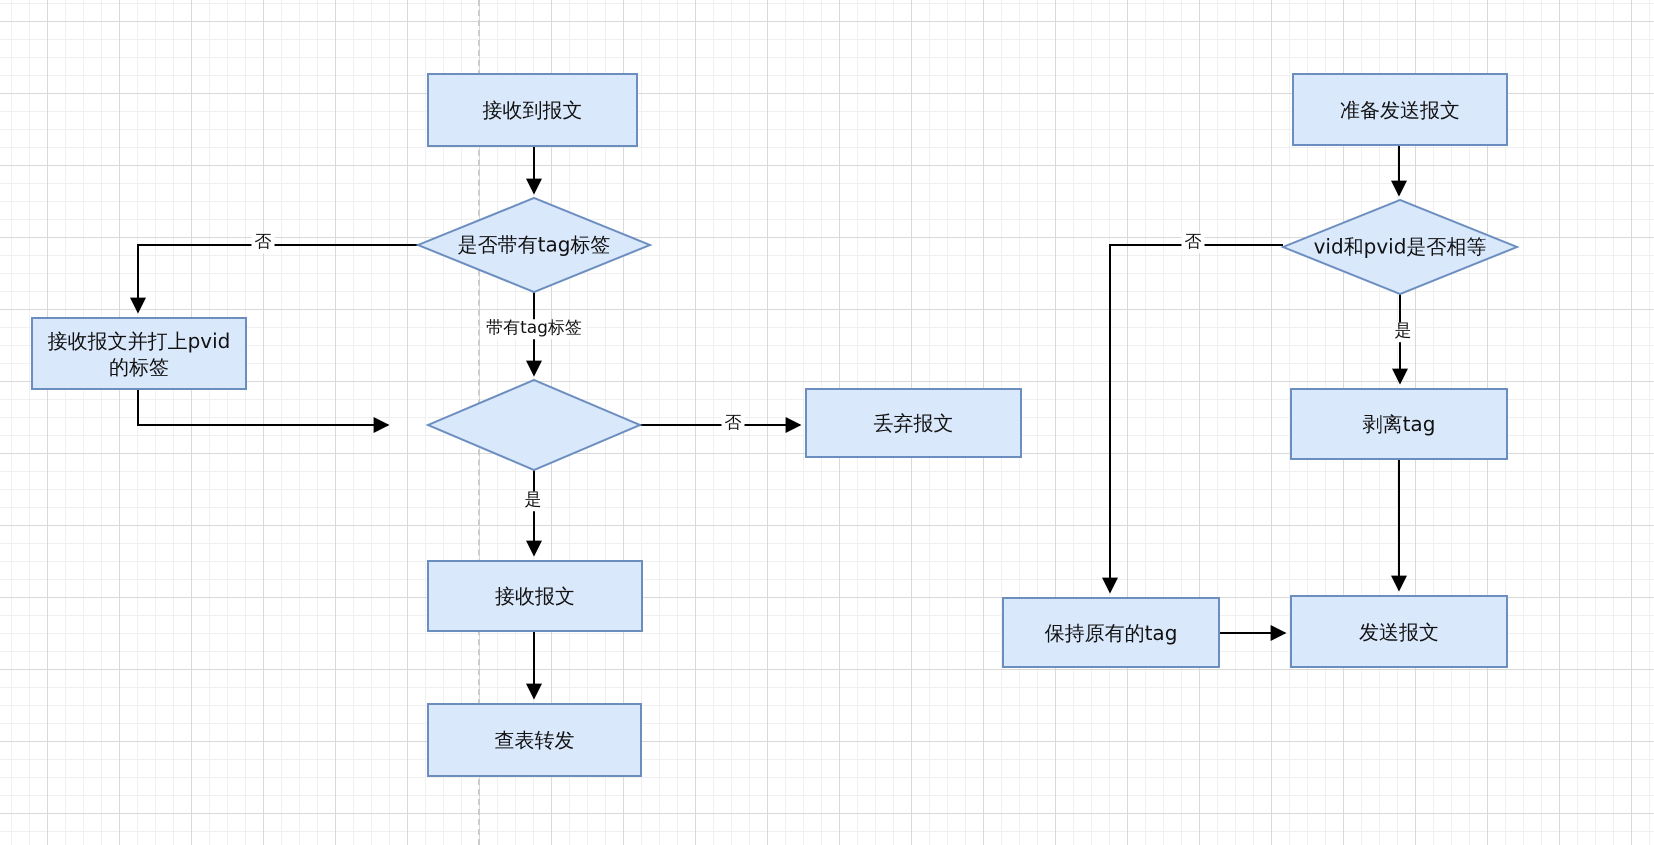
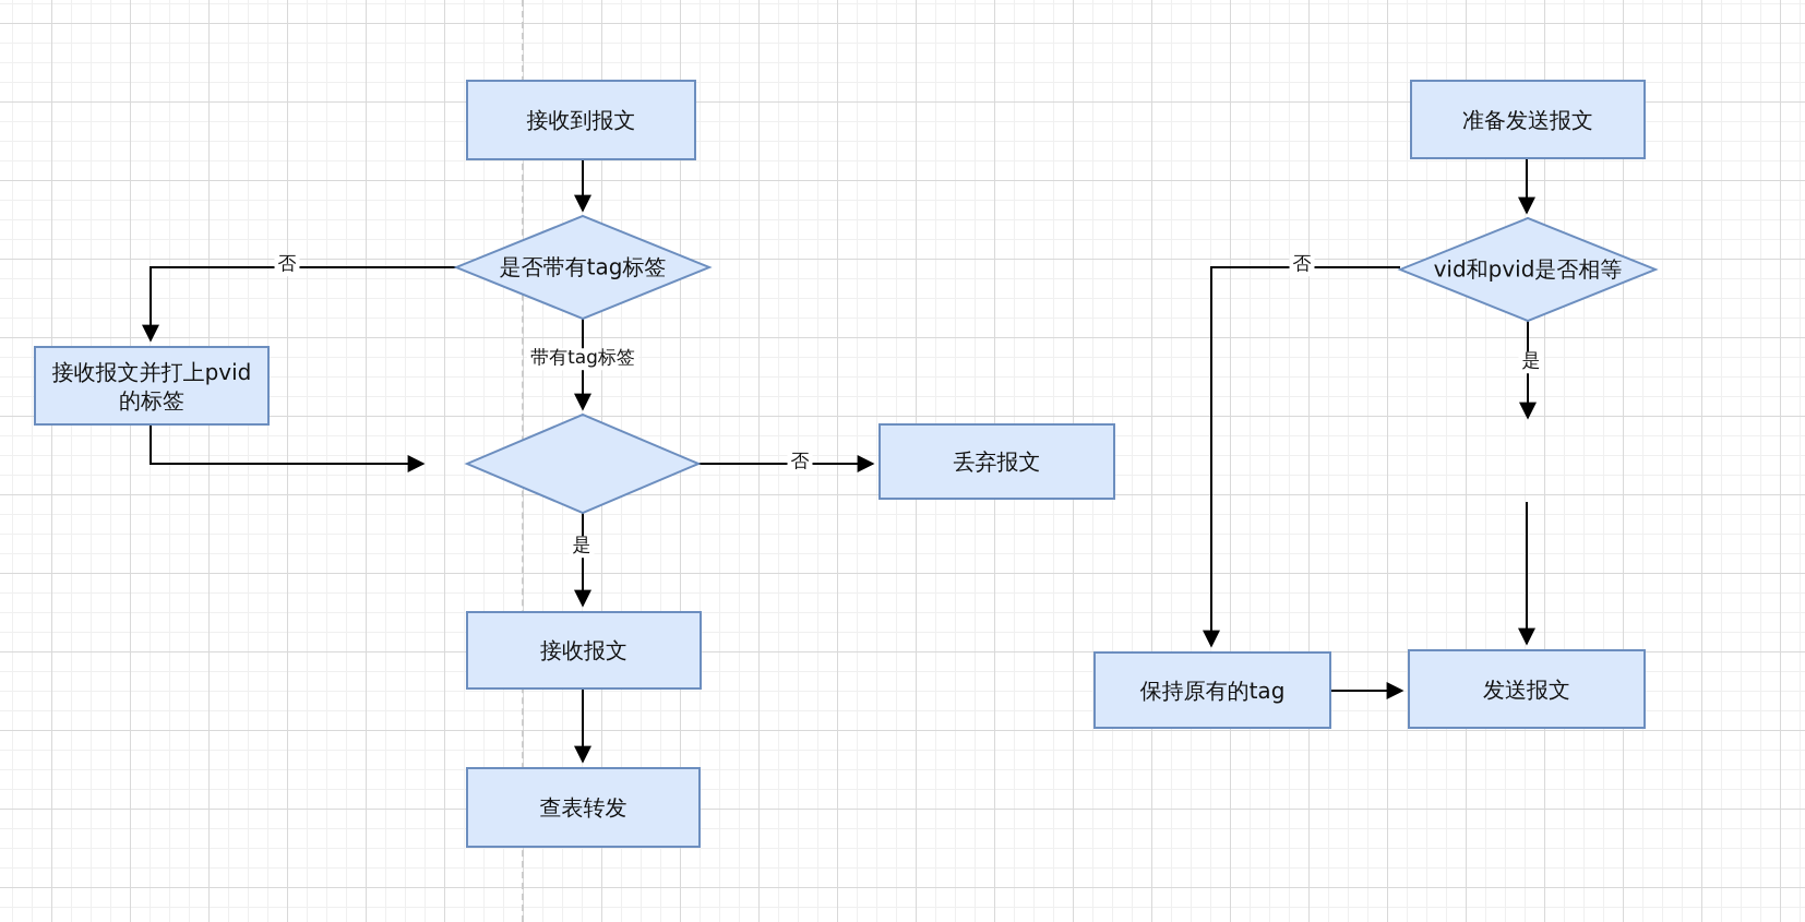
  接收到报文
  是否带有tag标签
  接收报文并打上pvid
  的标签
  丢弃报文
  接收报文
  查表转发
  准备发送报文
  vid和pvid是否相等
- 剥离tag
  保持原有的tag
  发送报文
  否
  带有tag标签
  否
  是
  否
  是
